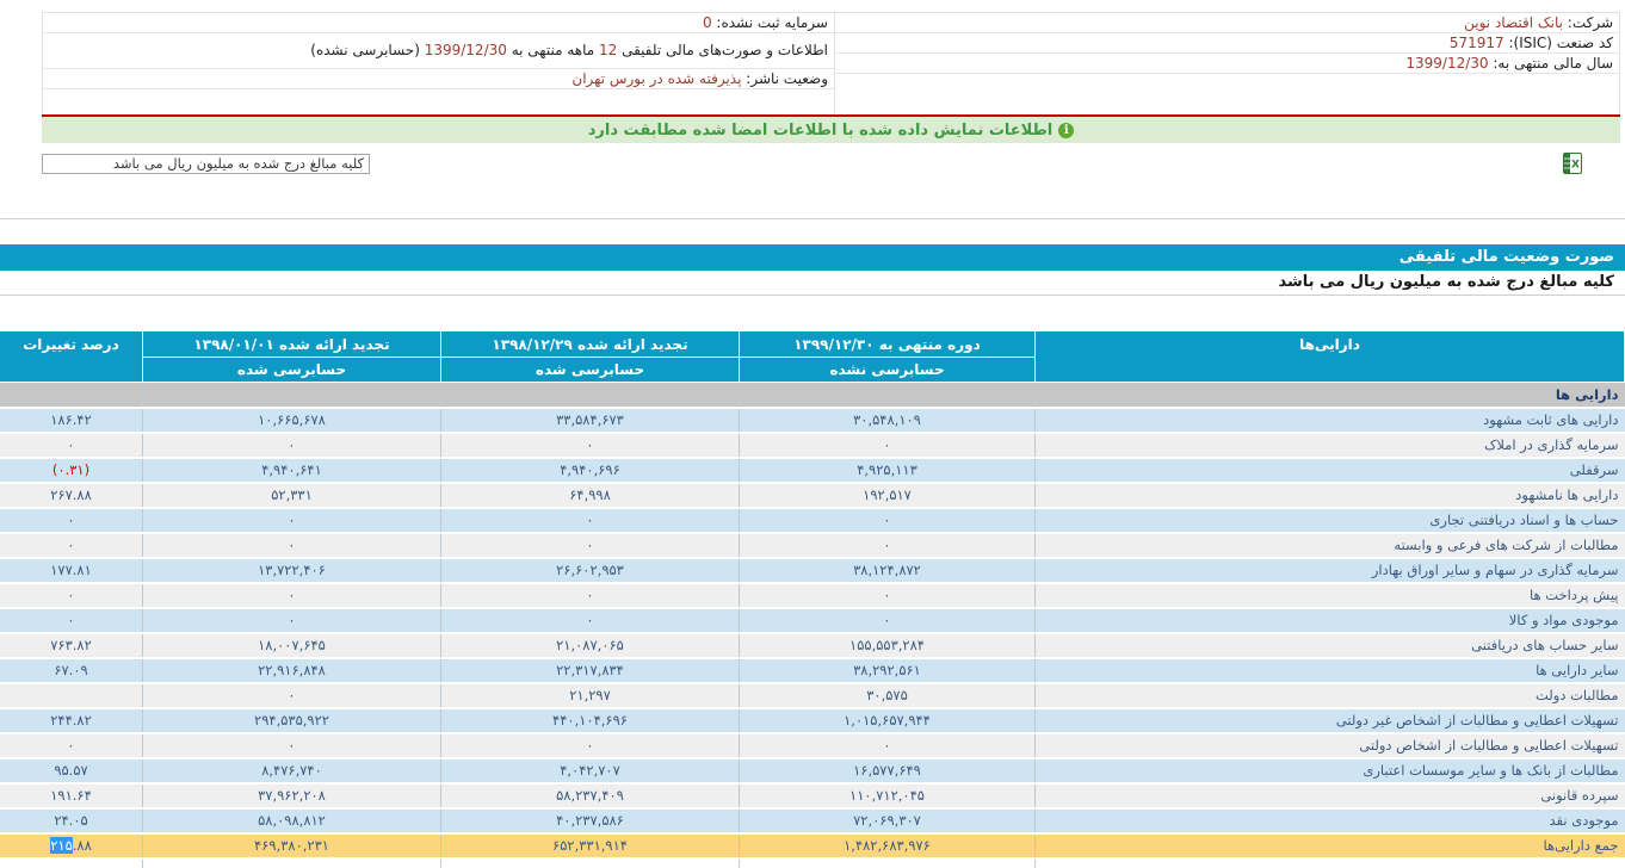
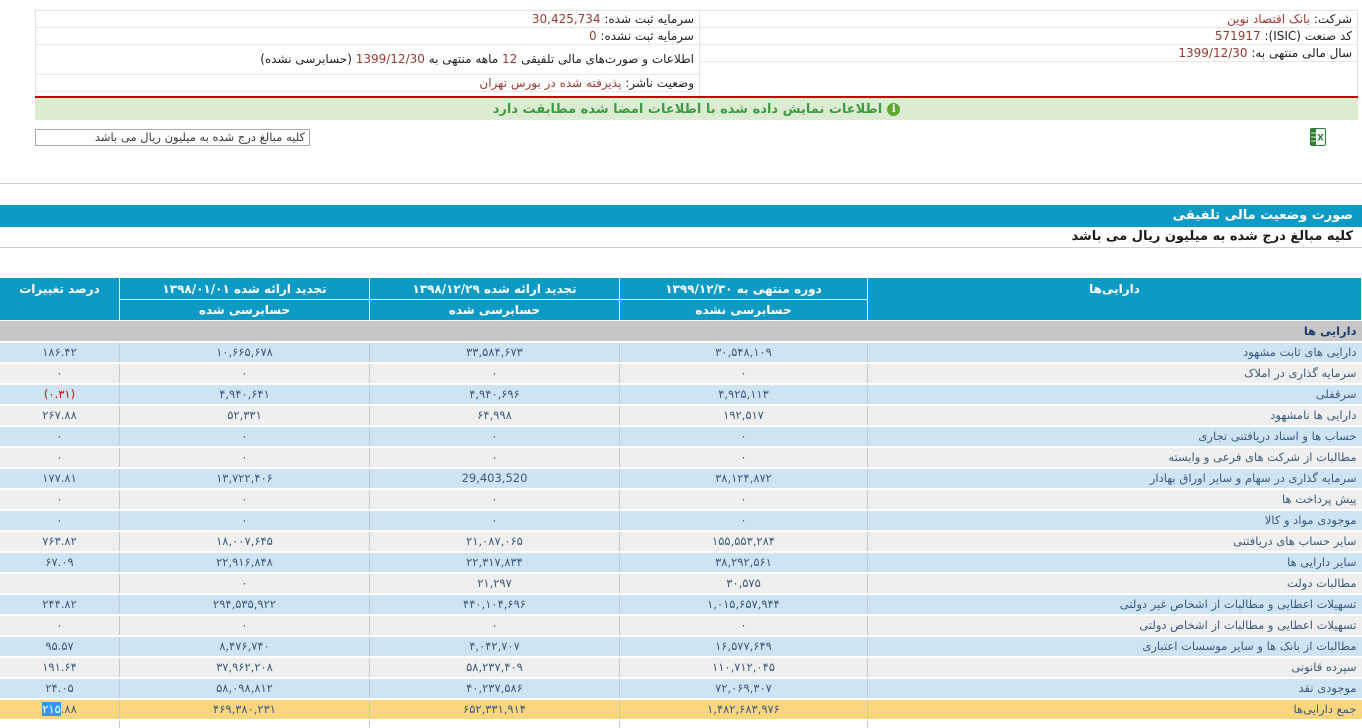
  شرکت: بانک اقتصاد نوین
  کد صنعت (ISIC): 571917
  سال مالی منتهی به: 1399/12/30
+ سرمایه ثبت شده: 30,425,734
  سرمایه ثبت نشده: 0
  اطلاعات و صورت‌های مالی تلفیقی 12 ماهه منتهی به 1399/12/30 (حسابرسی نشده)
  وضعیت ناشر: پذیرفته شده در بورس تهران
  i
  اطلاعات نمایش داده شده با اطلاعات امضا شده مطابقت دارد
  X
  کلیه مبالغ درج شده به میلیون ریال می باشد
  صورت وضعیت مالی تلفیقی
  کلیه مبالغ درج شده به میلیون ریال می باشد
  دارایی‌ها	دوره منتهی به ۱۳۹۹/۱۲/۳۰	تجدید ارائه شده ۱۳۹۸/۱۲/۲۹	تجدید ارائه شده ۱۳۹۸/۰۱/۰۱	درصد تغییرات
  حسابرسی نشده	حسابرسی شده	حسابرسی شده
  دارایی ها
  دارایی های ثابت مشهود	۳۰,۵۴۸,۱۰۹	۳۳,۵۸۴,۶۷۳	۱۰,۶۶۵,۶۷۸	۱۸۶.۴۲
  سرمایه گذاری در املاک	۰	۰	۰	۰
  سرقفلی	۴,۹۲۵,۱۱۳	۴,۹۴۰,۶۹۶	۴,۹۴۰,۶۴۱	(۰.۳۱)
  دارایی ها نامشهود	۱۹۲,۵۱۷	۶۴,۹۹۸	۵۲,۳۳۱	۲۶۷.۸۸
  حساب ها و اسناد دریافتنی تجاری	۰	۰	۰	۰
  مطالبات از شرکت های فرعی و وابسته	۰	۰	۰	۰
- سرمایه گذاری در سهام و سایر اوراق بهادار	۳۸,۱۲۴,۸۷۲	۲۶,۶۰۲,۹۵۳	۱۳,۷۲۲,۴۰۶	۱۷۷.۸۱
+ سرمایه گذاری در سهام و سایر اوراق بهادار	۳۸,۱۲۴,۸۷۲	29,403,520	۱۳,۷۲۲,۴۰۶	۱۷۷.۸۱
  پیش پرداخت ها	۰	۰	۰	۰
  موجودی مواد و کالا	۰	۰	۰	۰
  سایر حساب های دریافتنی	۱۵۵,۵۵۳,۲۸۴	۲۱,۰۸۷,۰۶۵	۱۸,۰۰۷,۶۴۵	۷۶۳.۸۲
  سایر دارایی ها	۳۸,۲۹۲,۵۶۱	۲۲,۳۱۷,۸۳۴	۲۲,۹۱۶,۸۴۸	۶۷.۰۹
  مطالبات دولت	۳۰,۵۷۵	۲۱,۲۹۷	۰
  تسهیلات اعطایی و مطالبات از اشخاص غیر دولتی	۱,۰۱۵,۶۵۷,۹۴۴	۴۴۰,۱۰۴,۶۹۶	۲۹۴,۵۳۵,۹۲۲	۲۴۴.۸۲
  تسهیلات اعطایی و مطالبات از اشخاص دولتی	۰	۰	۰	۰
  مطالبات از بانک ها و سایر موسسات اعتباری	۱۶,۵۷۷,۶۴۹	۴,۰۴۲,۷۰۷	۸,۴۷۶,۷۴۰	۹۵.۵۷
  سپرده قانونی	۱۱۰,۷۱۲,۰۴۵	۵۸,۲۳۷,۴۰۹	۳۷,۹۶۲,۲۰۸	۱۹۱.۶۴
  موجودی نقد	۷۲,۰۶۹,۳۰۷	۴۰,۲۳۷,۵۸۶	۵۸,۰۹۸,۸۱۲	۲۴.۰۵
  جمع دارایی‌ها	۱,۴۸۲,۶۸۳,۹۷۶	۶۵۲,۳۳۱,۹۱۴	۴۶۹,۳۸۰,۲۳۱	۲۱۵.۸۸
